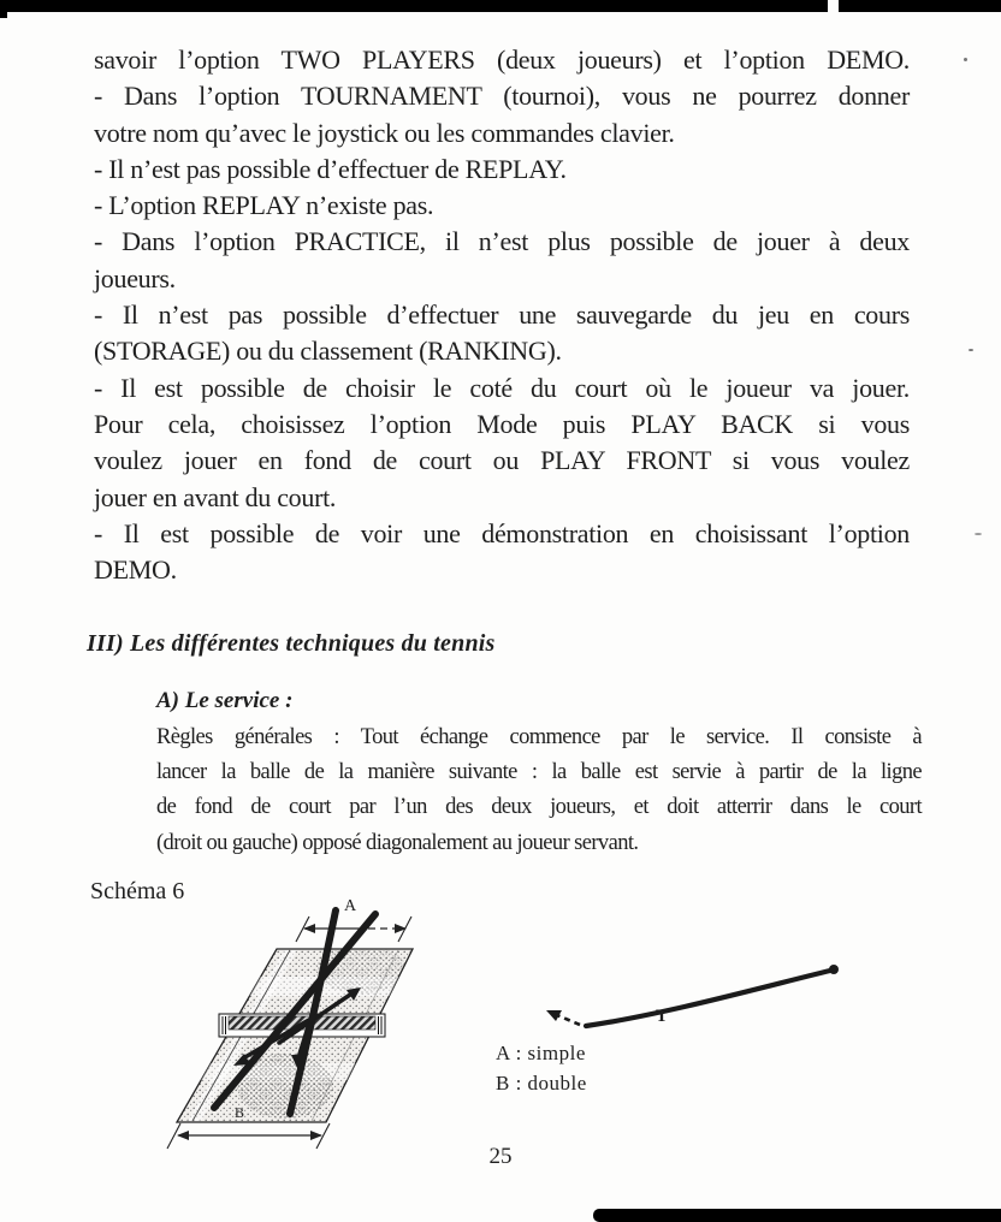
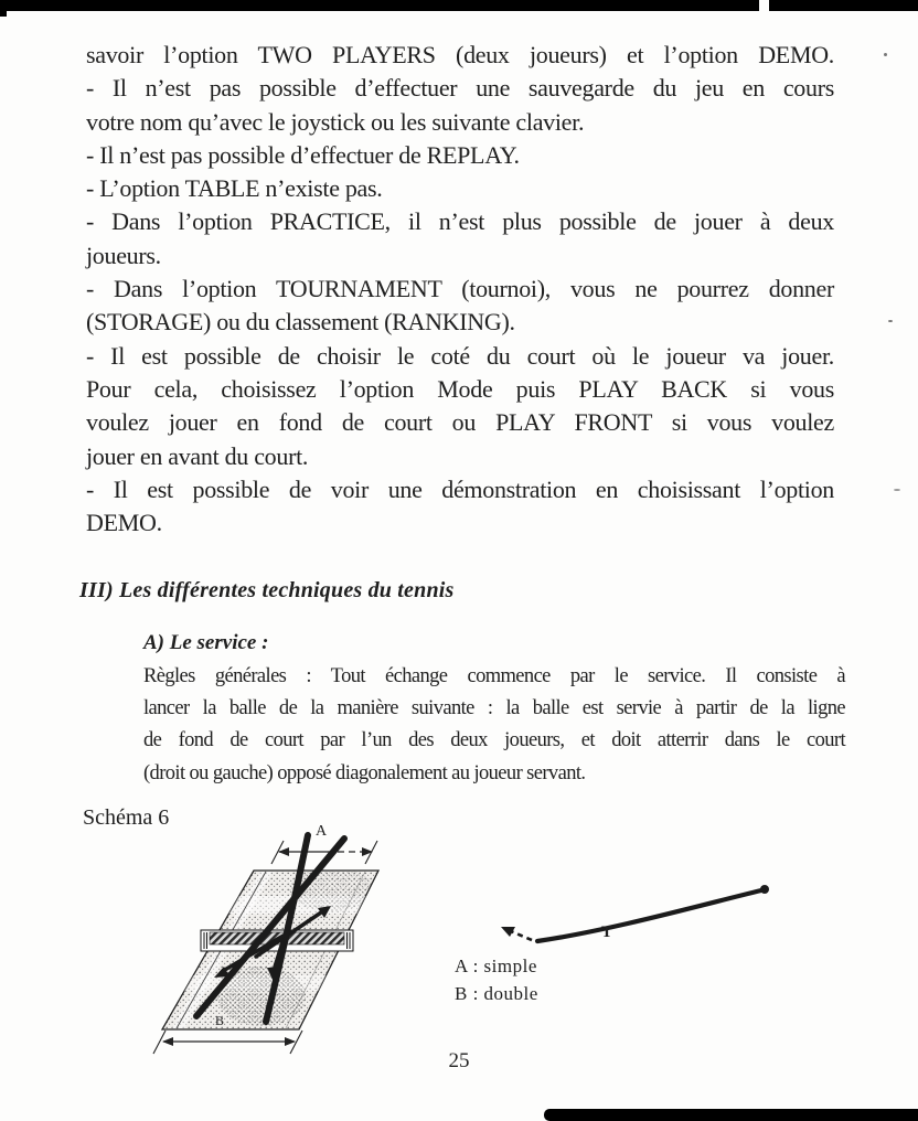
  savoir l’option TWO PLAYERS (deux joueurs) et l’option DEMO.
- - Dans l’option TOURNAMENT (tournoi), vous ne pourrez donner
+ - Il n’est pas possible d’effectuer une sauvegarde du jeu en cours
- votre nom qu’avec le joystick ou les commandes clavier.
+ votre nom qu’avec le joystick ou les suivante clavier.
  - Il n’est pas possible d’effectuer de REPLAY.
- - L’option REPLAY n’existe pas.
+ - L’option TABLE n’existe pas.
  - Dans l’option PRACTICE, il n’est plus possible de jouer à deux
  joueurs.
- - Il n’est pas possible d’effectuer une sauvegarde du jeu en cours
+ - Dans l’option TOURNAMENT (tournoi), vous ne pourrez donner
  (STORAGE) ou du classement (RANKING).
  - Il est possible de choisir le coté du court où le joueur va jouer.
  Pour cela, choisissez l’option Mode puis PLAY BACK si vous
  voulez jouer en fond de court ou PLAY FRONT si vous voulez
  jouer en avant du court.
  - Il est possible de voir une démonstration en choisissant l’option
  DEMO.
  III) Les différentes techniques du tennis
  A) Le service :
  Règles générales : Tout échange commence par le service. Il consiste à
  lancer la balle de la manière suivante : la balle est servie à partir de la ligne
  de fond de court par l’un des deux joueurs, et doit atterrir dans le court
  (droit ou gauche) opposé diagonalement au joueur servant.
  Schéma 6
  A
  B
  T
  A : simple
  B : double
  25
